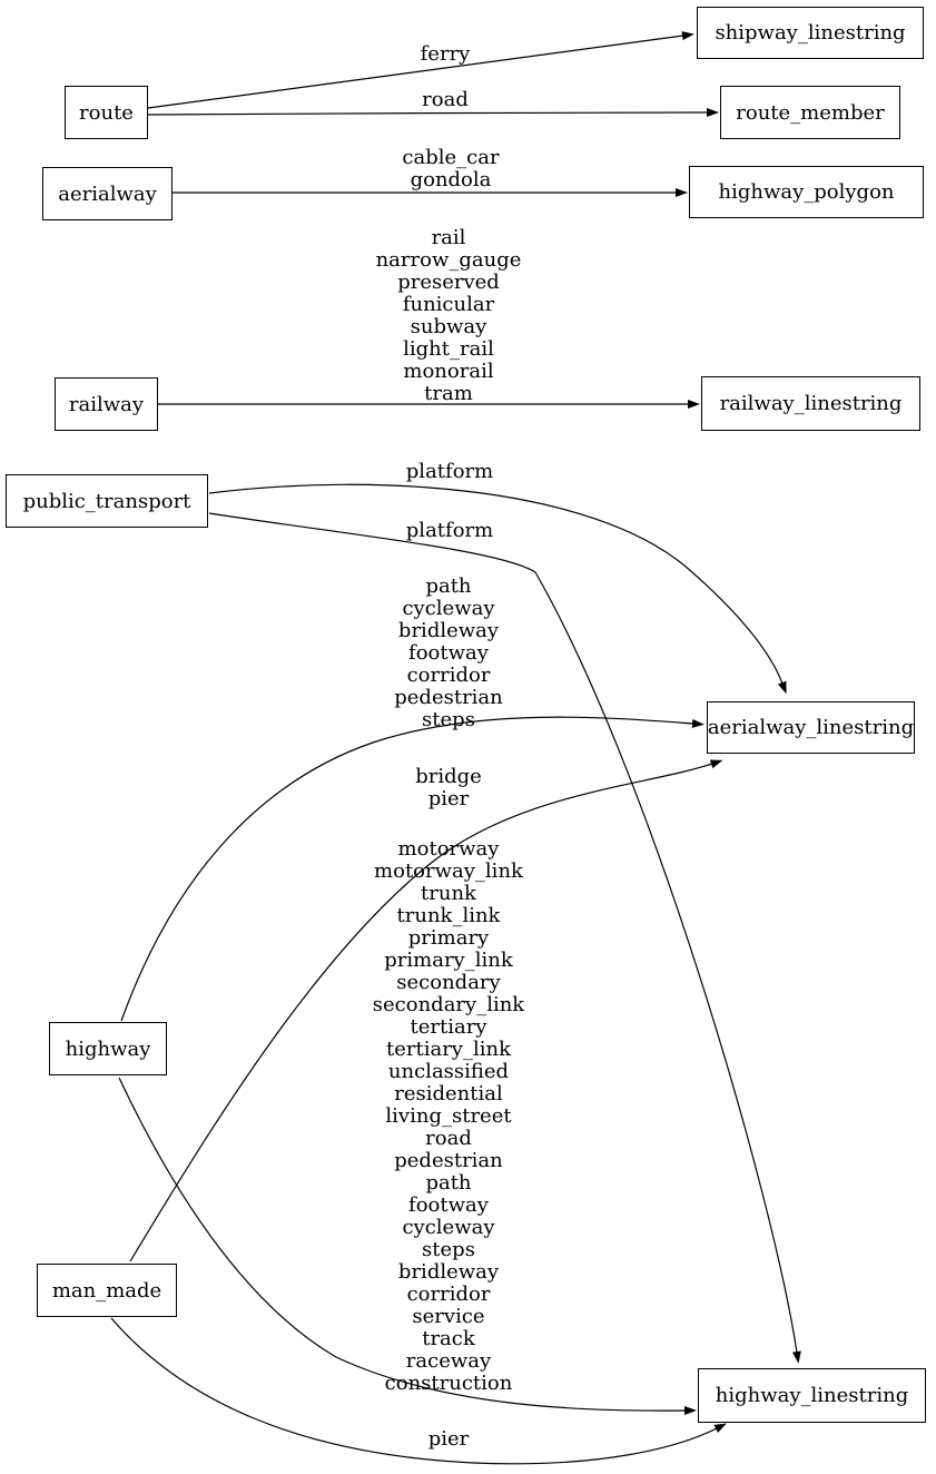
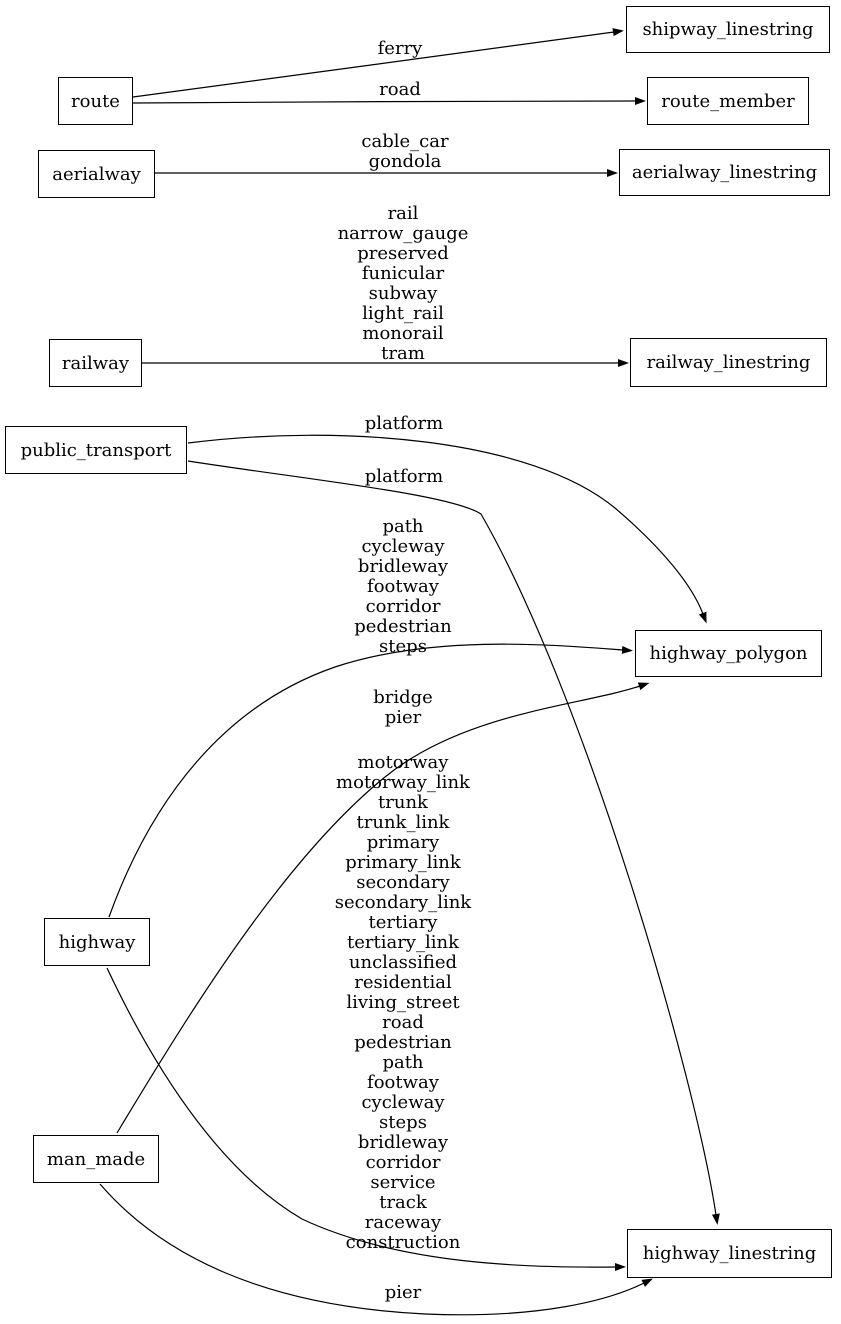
  route
  aerialway
  railway
  public_transport
  highway
  man_made
  shipway_linestring
  route_member
- highway_polygon
+ aerialway_linestring
  railway_linestring
- aerialway_linestring
+ highway_polygon
  highway_linestring
  ferry
  road
  cable_car
  gondola
  rail
  narrow_gauge
  preserved
  funicular
  subway
  light_rail
  monorail
  tram
  platform
  platform
  path
  cycleway
  bridleway
  footway
  corridor
  pedestrian
  steps
  bridge
  pier
  motorway
  motorway_link
  trunk
  trunk_link
  primary
  primary_link
  secondary
  secondary_link
  tertiary
  tertiary_link
  unclassified
  residential
  living_street
  road
  pedestrian
  path
  footway
  cycleway
  steps
  bridleway
  corridor
  service
  track
  raceway
  construction
  pier
